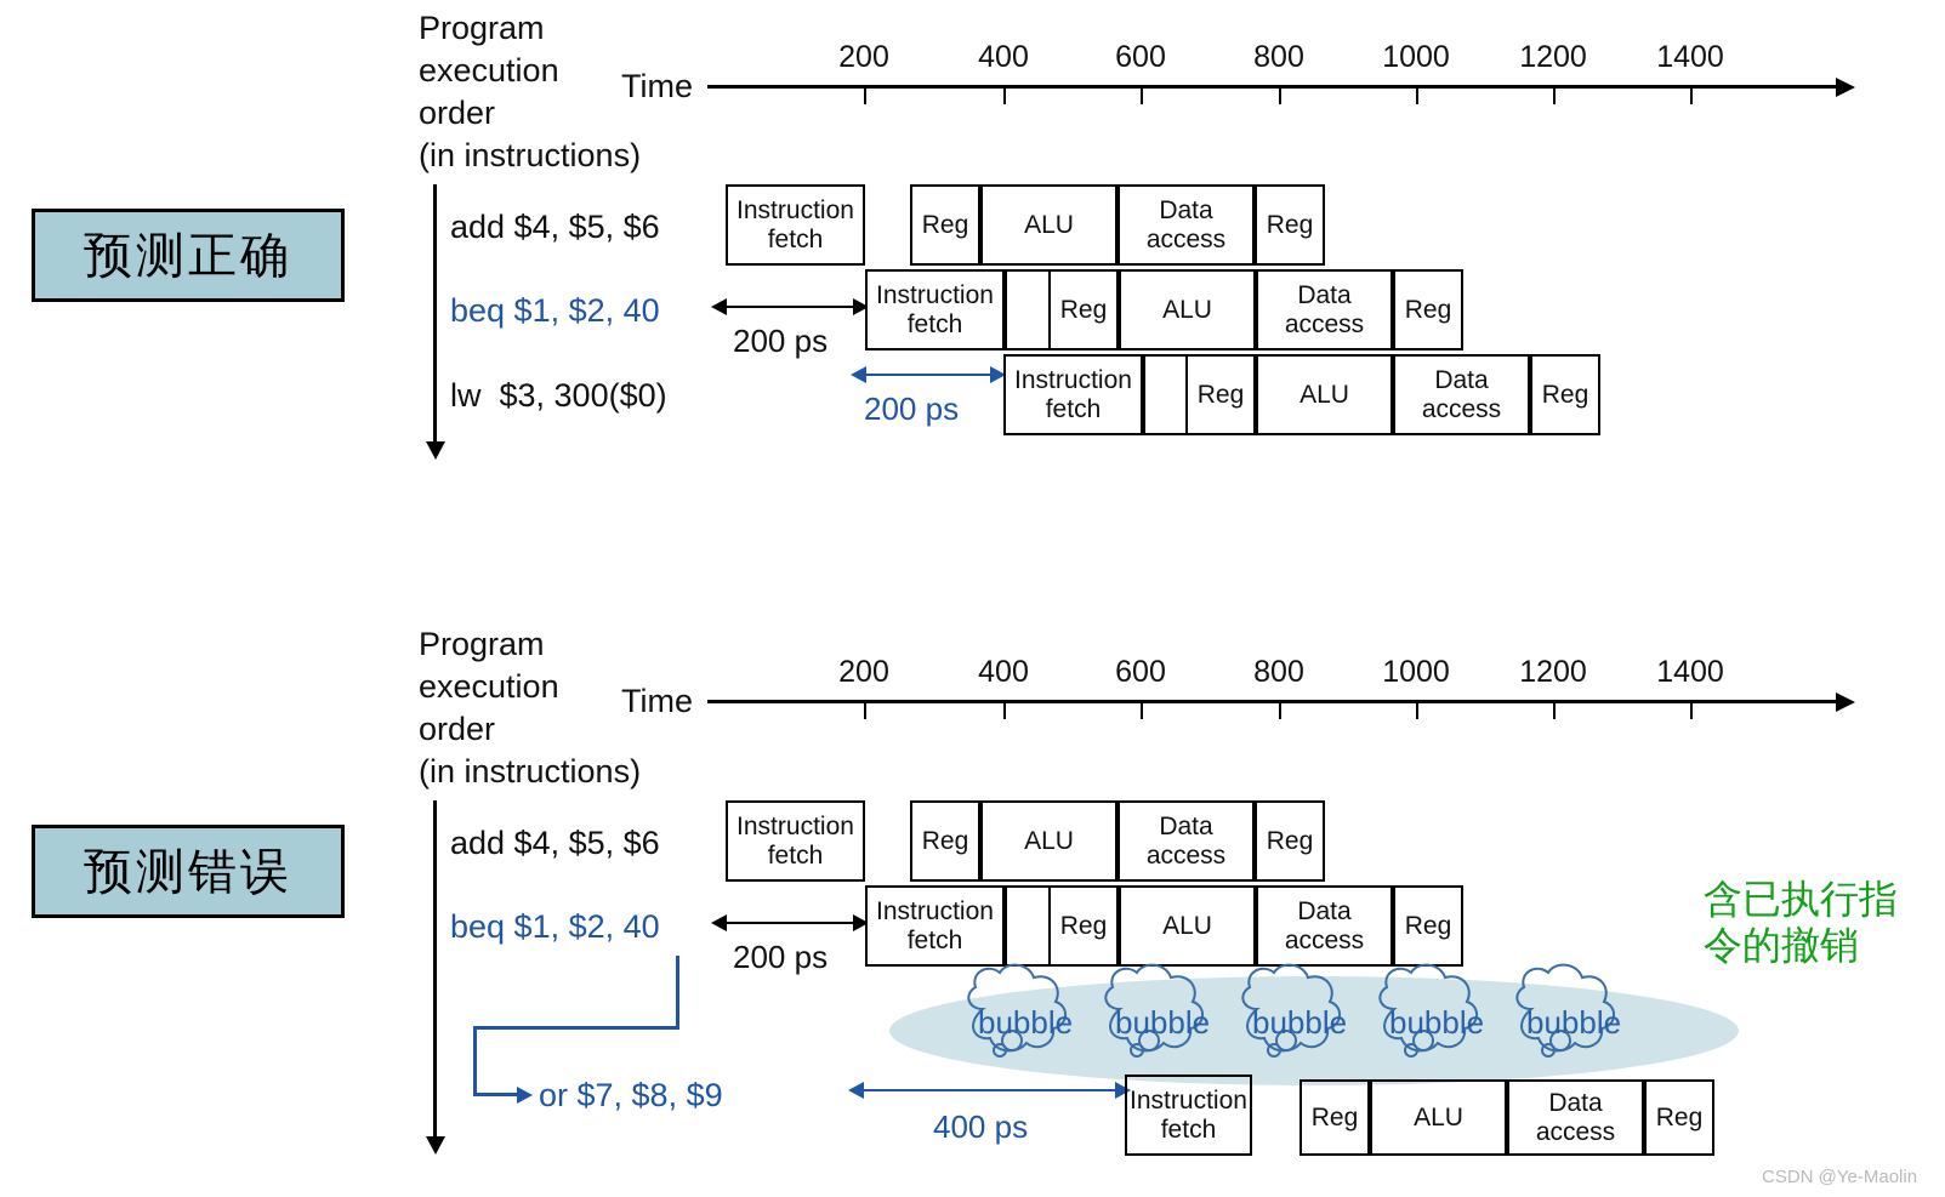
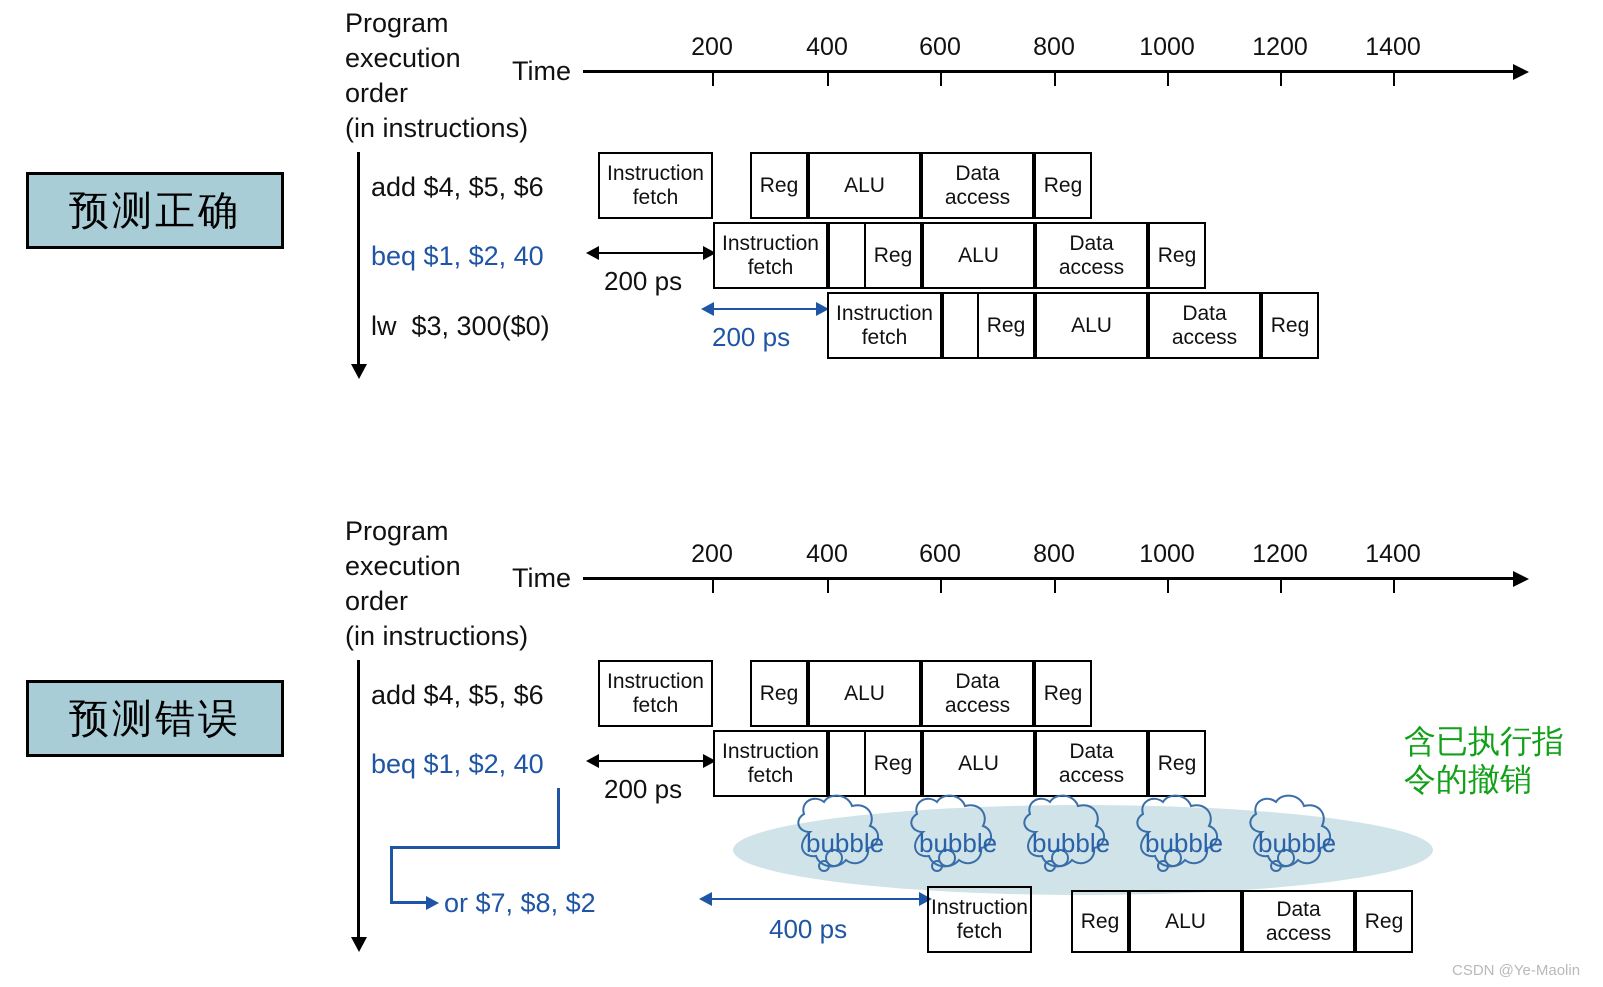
  预测正确
  Program
  execution
  order
  (in instructions)
  Time
  200
  400
  600
  800
  1000
  1200
  1400
  add $4, $5, $6
  beq $1, $2, 40
  lw $3, 300($0)
  Instruction
  fetch
  Reg
  ALU
  Data
  access
  Reg
  200 ps
  Instruction
  fetch
  Reg
  ALU
  Data
  access
  Reg
  200 ps
  Instruction
  fetch
  Reg
  ALU
  Data
  access
  Reg
  预测错误
  Program
  execution
  order
  (in instructions)
  Time
  200
  400
  600
  800
  1000
  1200
  1400
  add $4, $5, $6
  beq $1, $2, 40
- or $7, $8, $9
+ or $7, $8, $2
  Instruction
  fetch
  Reg
  ALU
  Data
  access
  Reg
  200 ps
  Instruction
  fetch
  Reg
  ALU
  Data
  access
  Reg
  bubble
  bubble
  bubble
  bubble
  bubble
  400 ps
  Instruction
  fetch
  Reg
  ALU
  Data
  access
  Reg
  含已执行指
  令的撤销
  CSDN @Ye-Maolin
